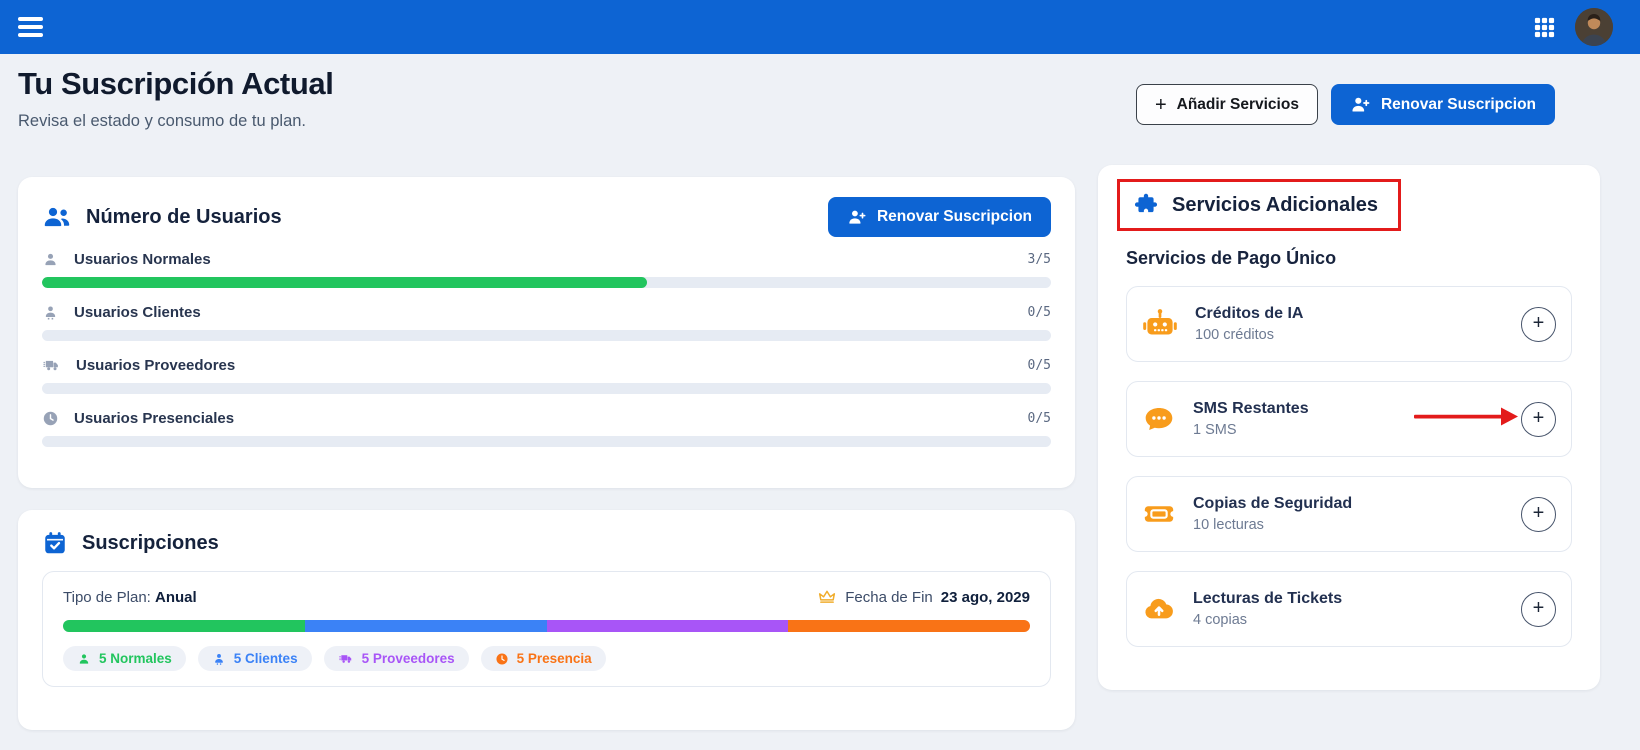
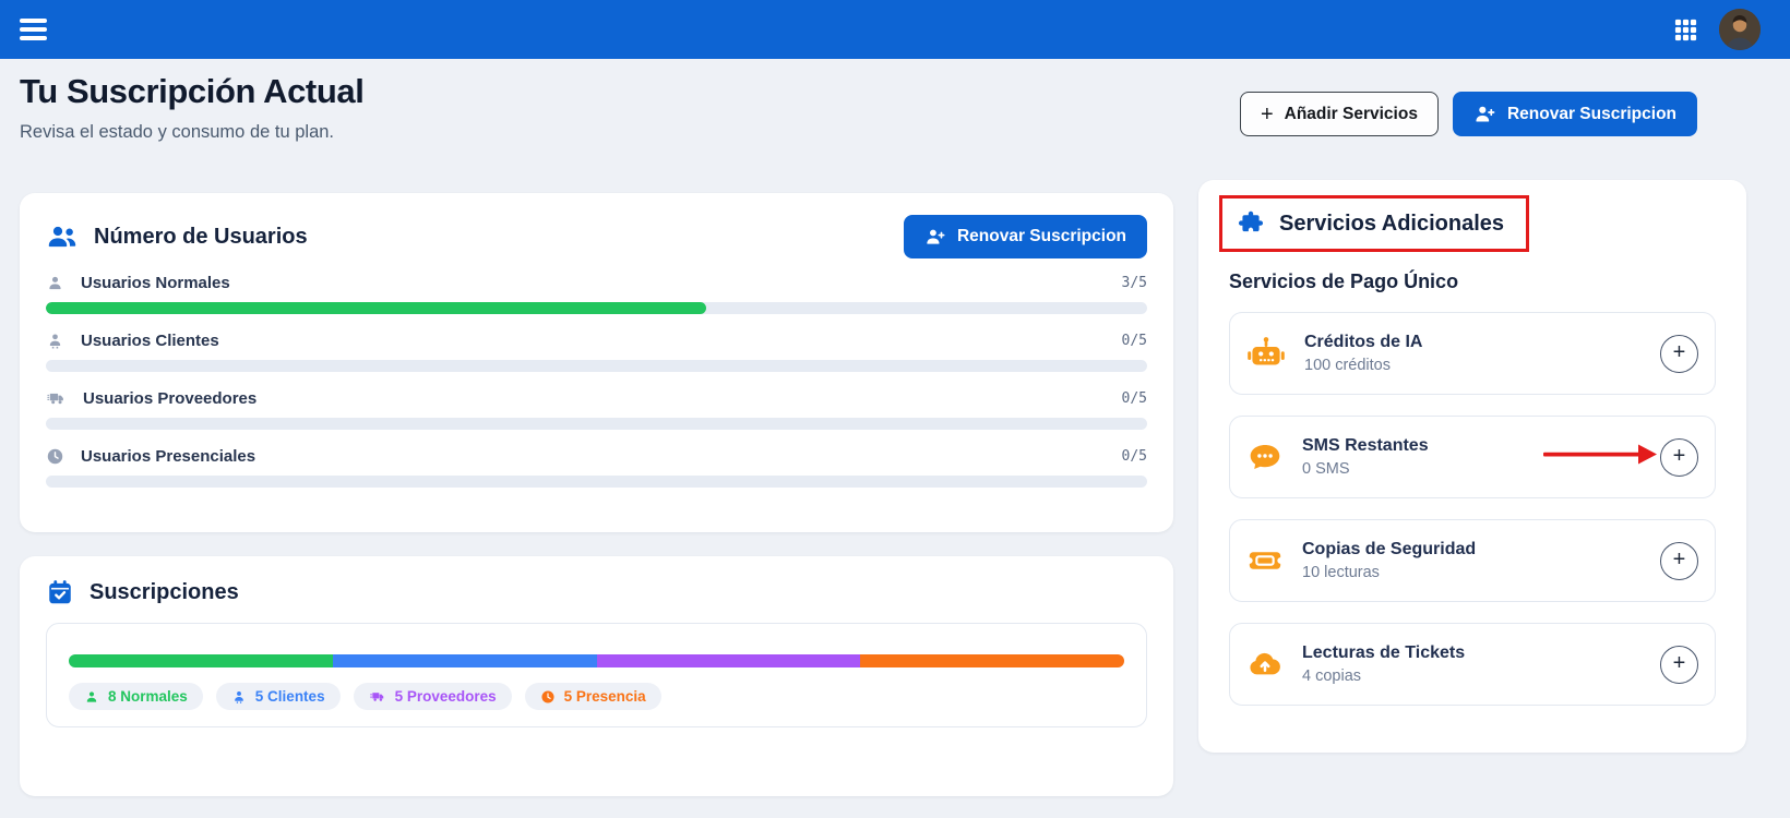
  Tu Suscripción Actual
  Revisa el estado y consumo de tu plan.
  +
  Añadir Servicios
  Renovar Suscripcion
  Número de Usuarios
  Renovar Suscripcion
  Usuarios Normales
  3/5
  Usuarios Clientes
  0/5
  Usuarios Proveedores
  0/5
  Usuarios Presenciales
  0/5
  Suscripciones
- Tipo de Plan: Anual
- Fecha de Fin
- 23 ago, 2029
- 5 Normales
+ 8 Normales
  5 Clientes
  5 Proveedores
  5 Presencia
  Servicios Adicionales
  Servicios de Pago Único
  Créditos de IA
  100 créditos
  +
  SMS Restantes
- 1 SMS
+ 0 SMS
  +
  Copias de Seguridad
  10 lecturas
  +
  Lecturas de Tickets
  4 copias
  +
